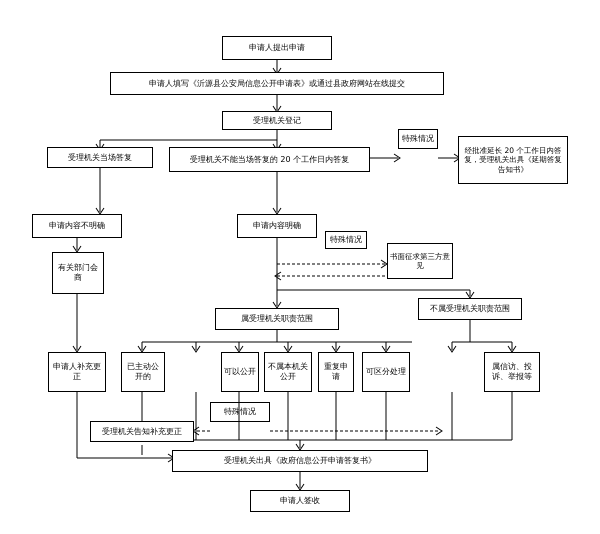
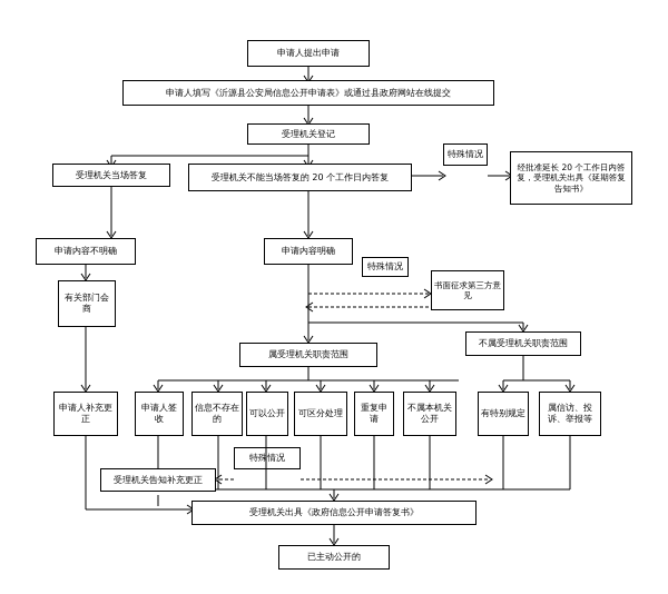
  申请人提出申请
  申请人填写《沂源县公安局信息公开申请表》或通过县政府网站在线提交
  受理机关登记
  受理机关当场答复
  受理机关不能当场答复的 20 个工作日内答复
  特殊情况
  经批准延长 20 个工作日内答复，受理机关出具《延期答复告知书》
  申请内容不明确
  申请内容明确
  特殊情况
  书面征求第三方意见
  有关部门会商
  申请人补充更正
  属受理机关职责范围
  不属受理机关职责范围
- 已主动公开的
+ 申请人签收
+ 信息不存在的
  可以公开
- 不属本机关公开
+ 可区分处理
  重复申请
- 可区分处理
+ 不属本机关公开
+ 有特别规定
  属信访、投诉、举报等
  特殊情况
  受理机关告知补充更正
  受理机关出具《政府信息公开申请答复书》
- 申请人签收
+ 已主动公开的
